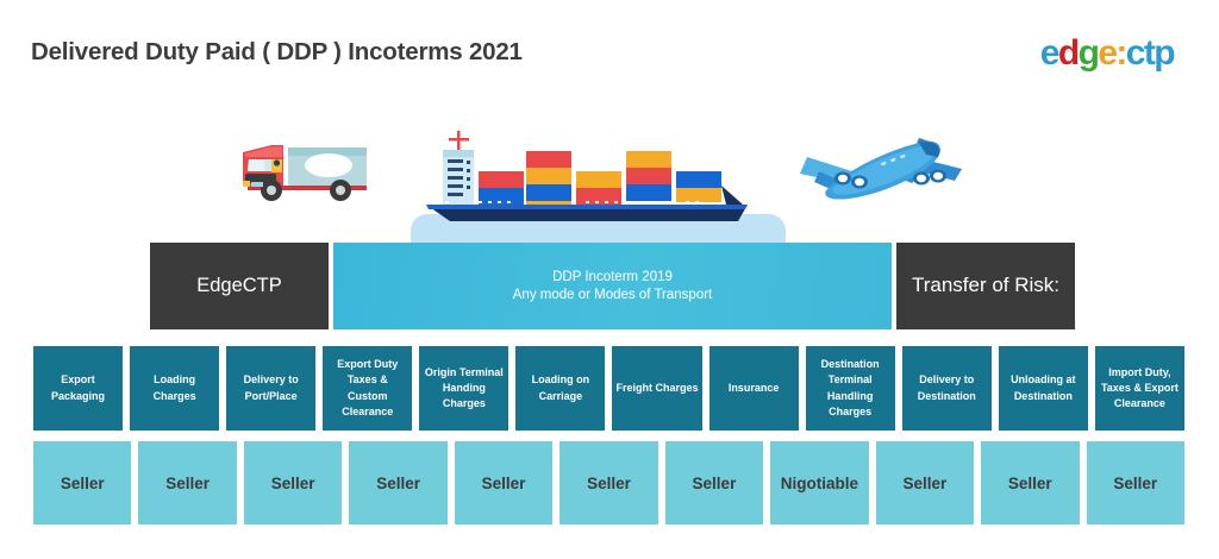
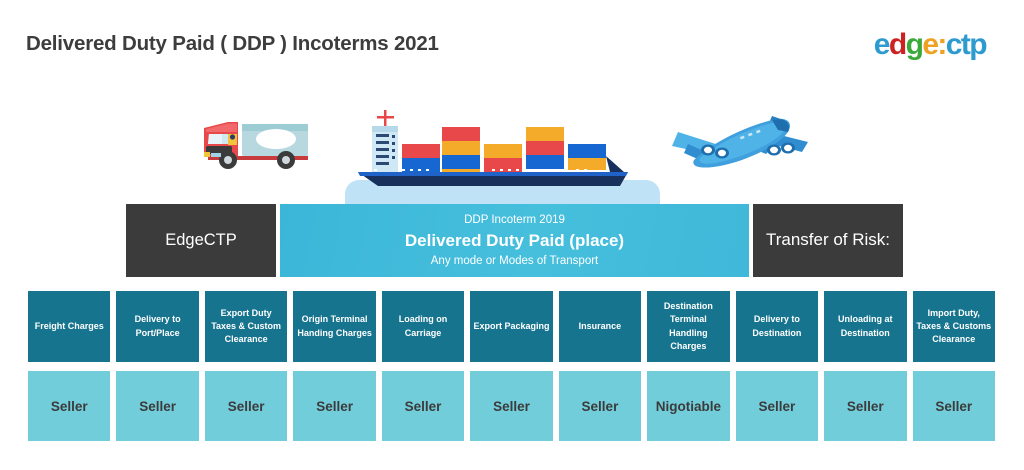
  Delivered Duty Paid ( DDP ) Incoterms 2021
  edge:ctp
  EdgeCTP
  DDP Incoterm 2019
+ Delivered Duty Paid (place)
  Any mode or Modes of Transport
  Transfer of Risk:
- Export Packaging
+ Freight Charges
- Loading Charges
  Delivery to Port/Place
  Export Duty Taxes & Custom Clearance
  Origin Terminal Handing Charges
  Loading on Carriage
- Freight Charges
+ Export Packaging
  Insurance
  Destination Terminal Handling Charges
  Delivery to Destination
  Unloading at Destination
- Import Duty, Taxes & Export Clearance
+ Import Duty, Taxes & Customs Clearance
  Seller
  Seller
  Seller
  Seller
  Seller
  Seller
  Seller
  Nigotiable
  Seller
  Seller
  Seller
